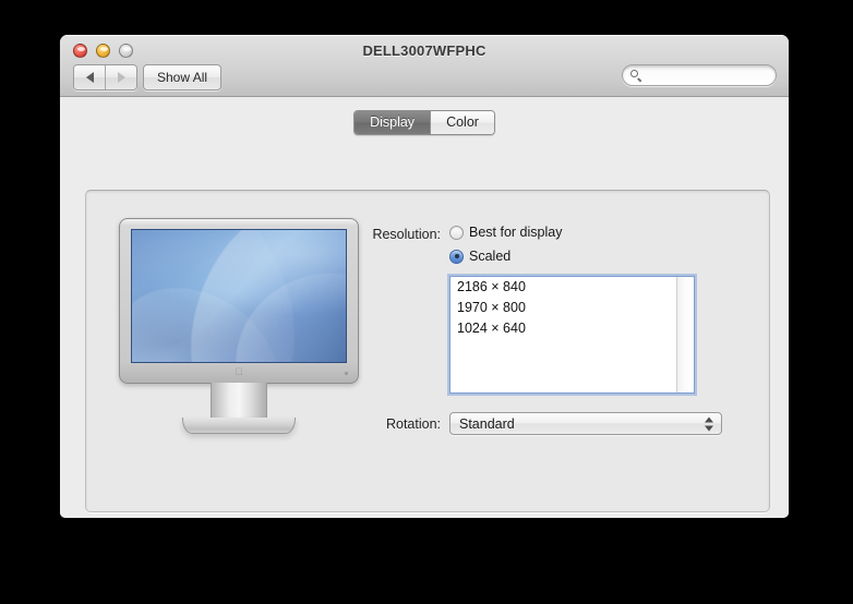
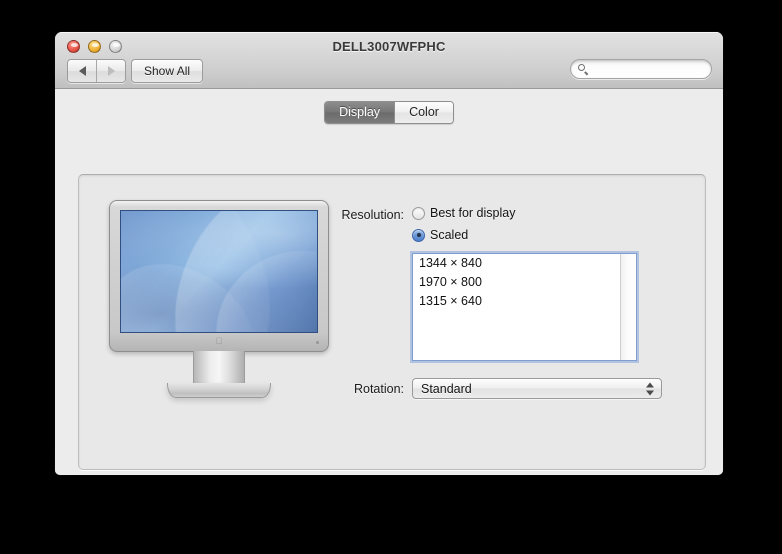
  DELL3007WFPHC
  Show All
  Display
  Color
  
  Resolution:
  Best for display
  Scaled
- 2186 × 840
+ 1344 × 840
  1970 × 800
- 1024 × 640
+ 1315 × 640
  Rotation:
  Standard
